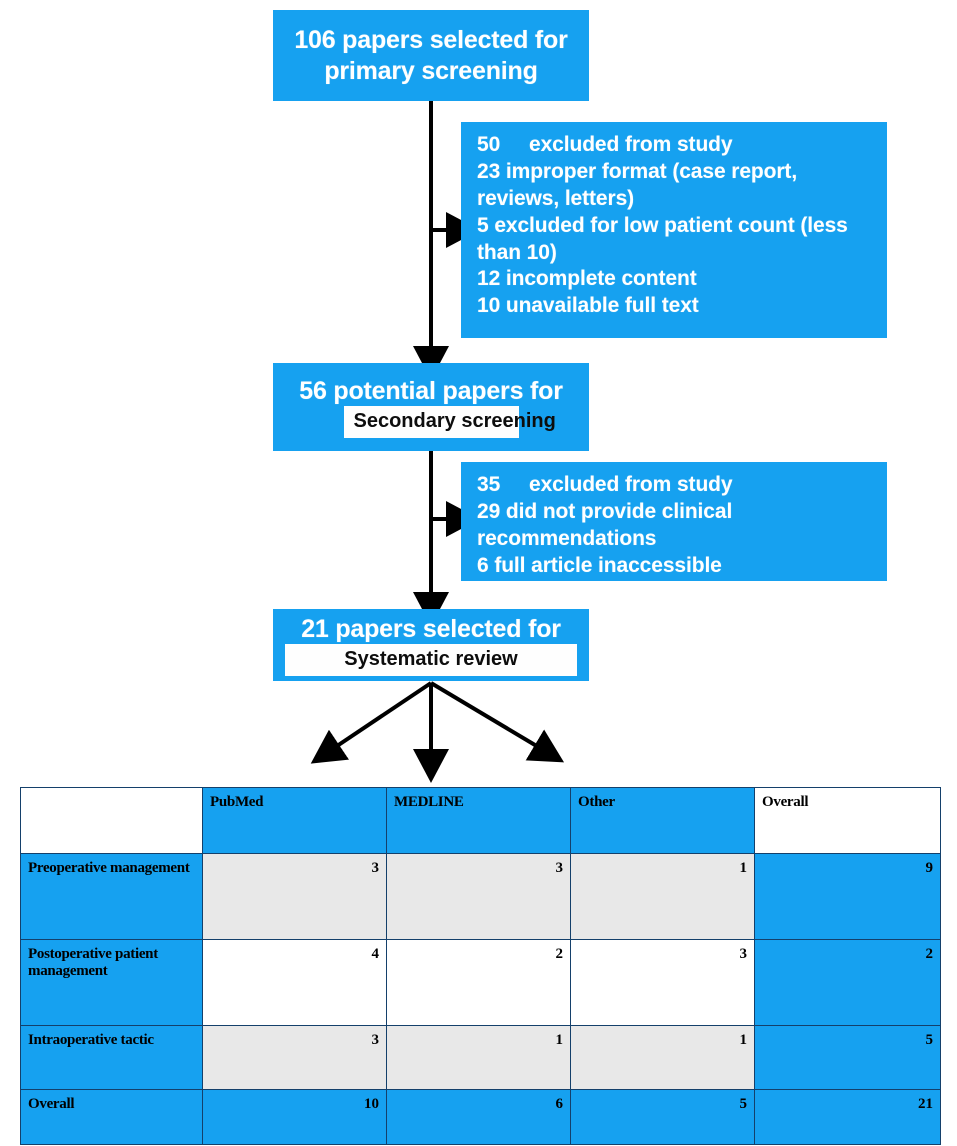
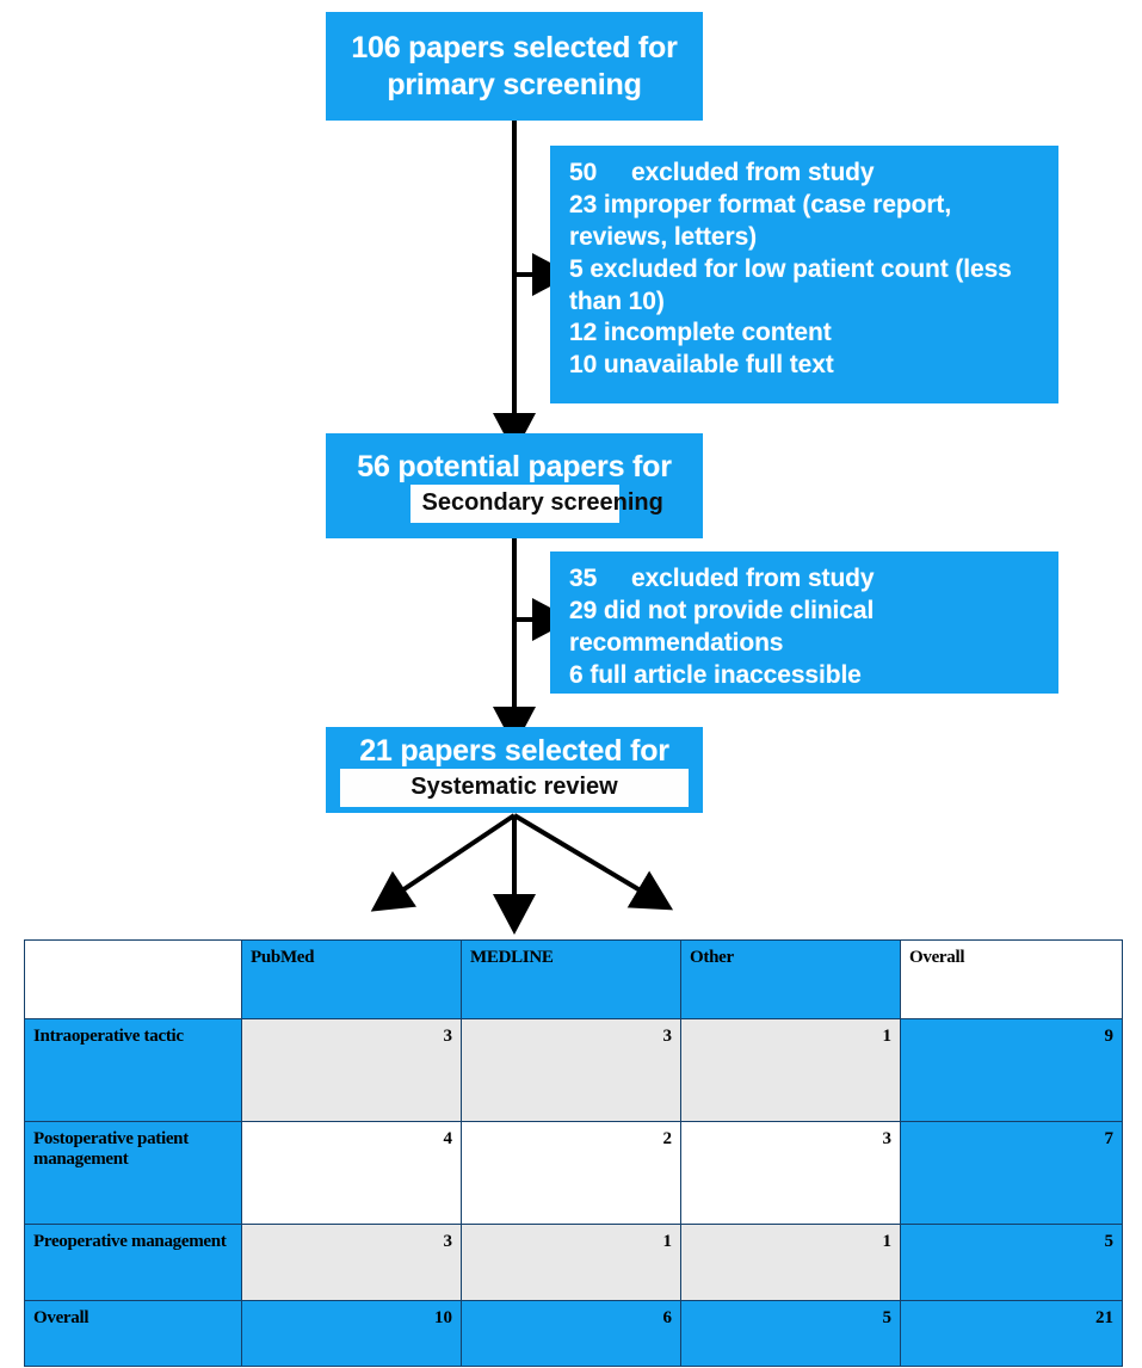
  106 papers selected for
  primary screening
  50 excluded from study
  23 improper format (case report, reviews, letters)
  5 excluded for low patient count (less than 10)
  12 incomplete content
  10 unavailable full text
  56 potential papers for
  Secondary screening
  35 excluded from study
  29 did not provide clinical recommendations
  6 full article inaccessible
  21 papers selected for
  Systematic review
  	PubMed	MEDLINE	Other	Overall
- Preoperative management	3	3	1	9
+ Intraoperative tactic	3	3	1	9
- Postoperative patient management	4	2	3	2
+ Postoperative patient management	4	2	3	7
- Intraoperative tactic	3	1	1	5
+ Preoperative management	3	1	1	5
  Overall	10	6	5	21
